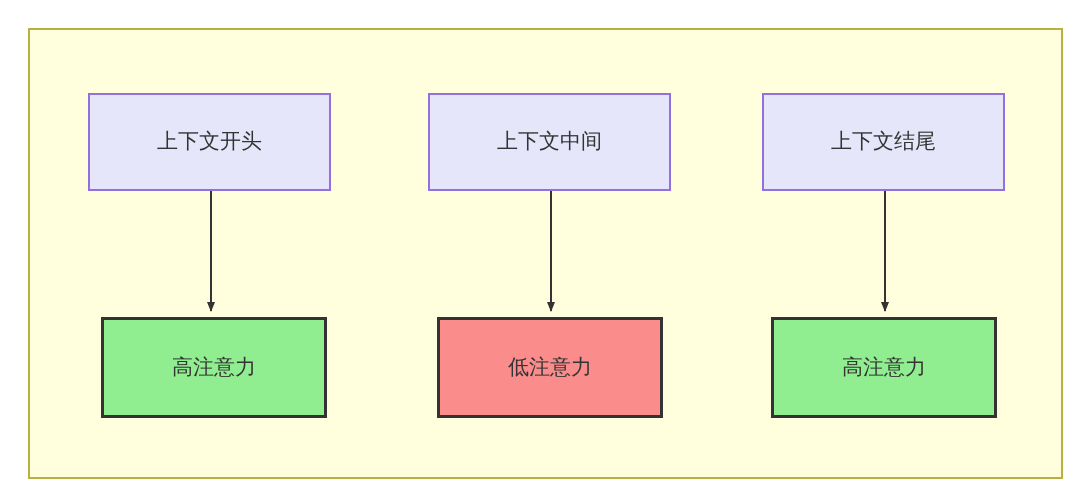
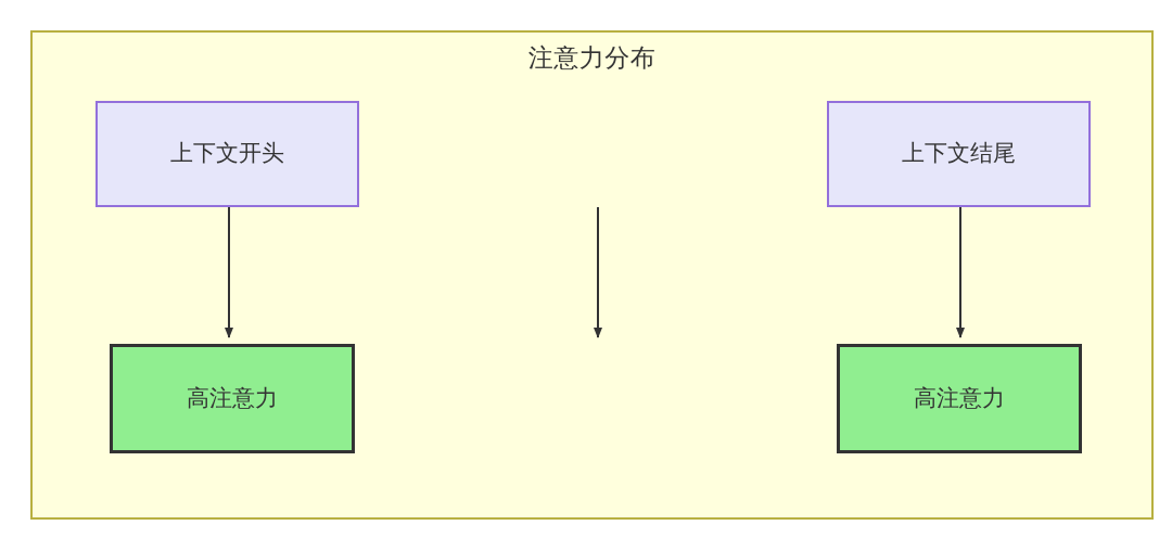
+ 注意力分布
  上下文开头
- 上下文中间
  上下文结尾
  高注意力
- 低注意力
  高注意力
